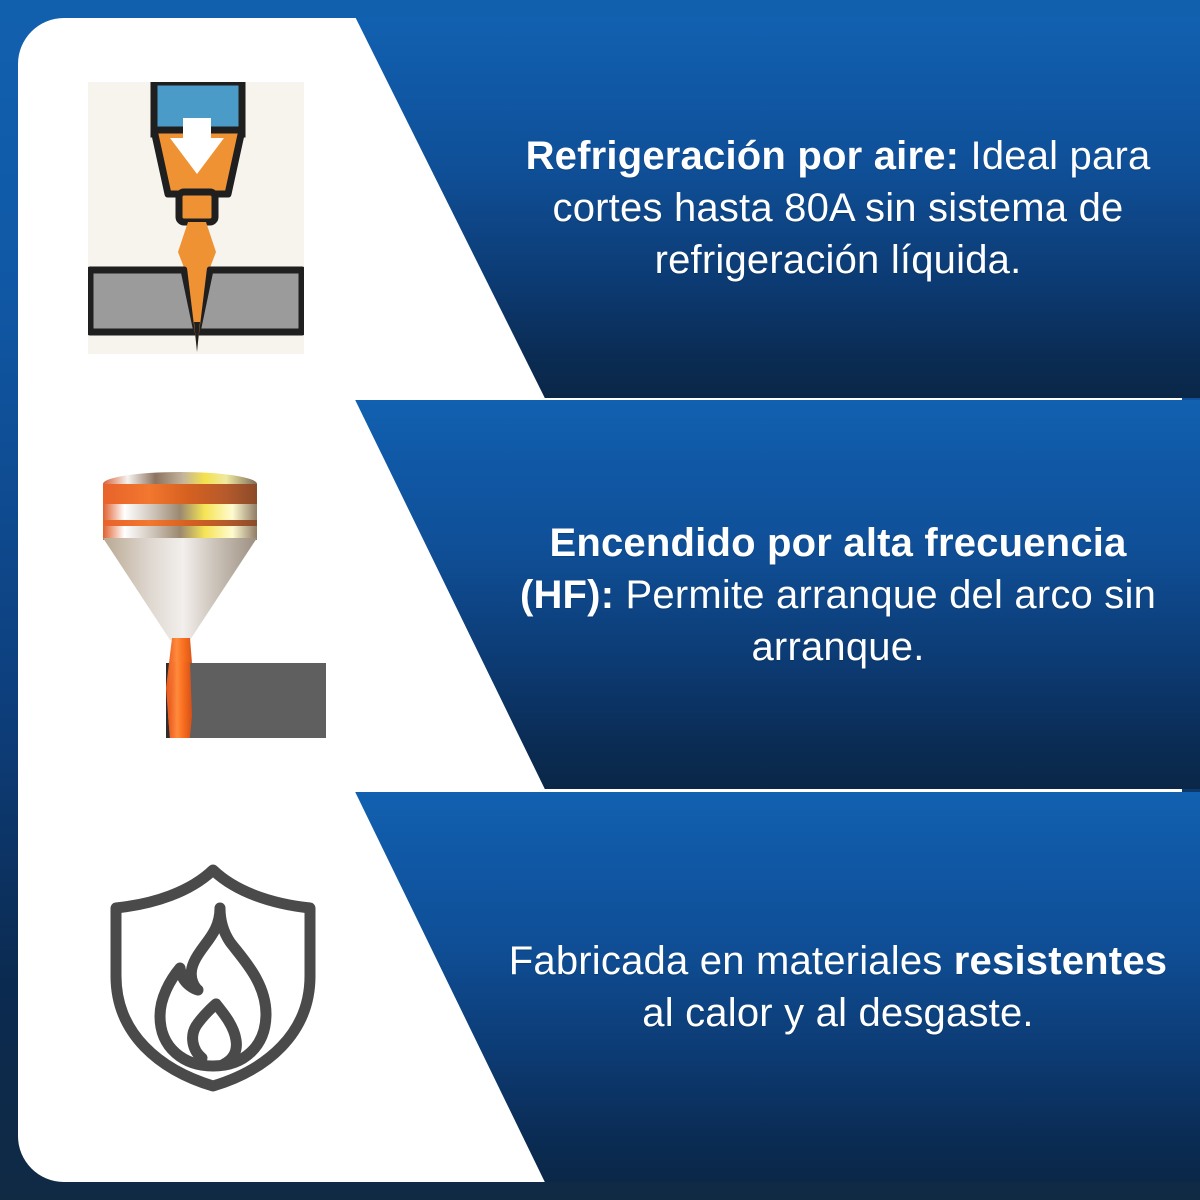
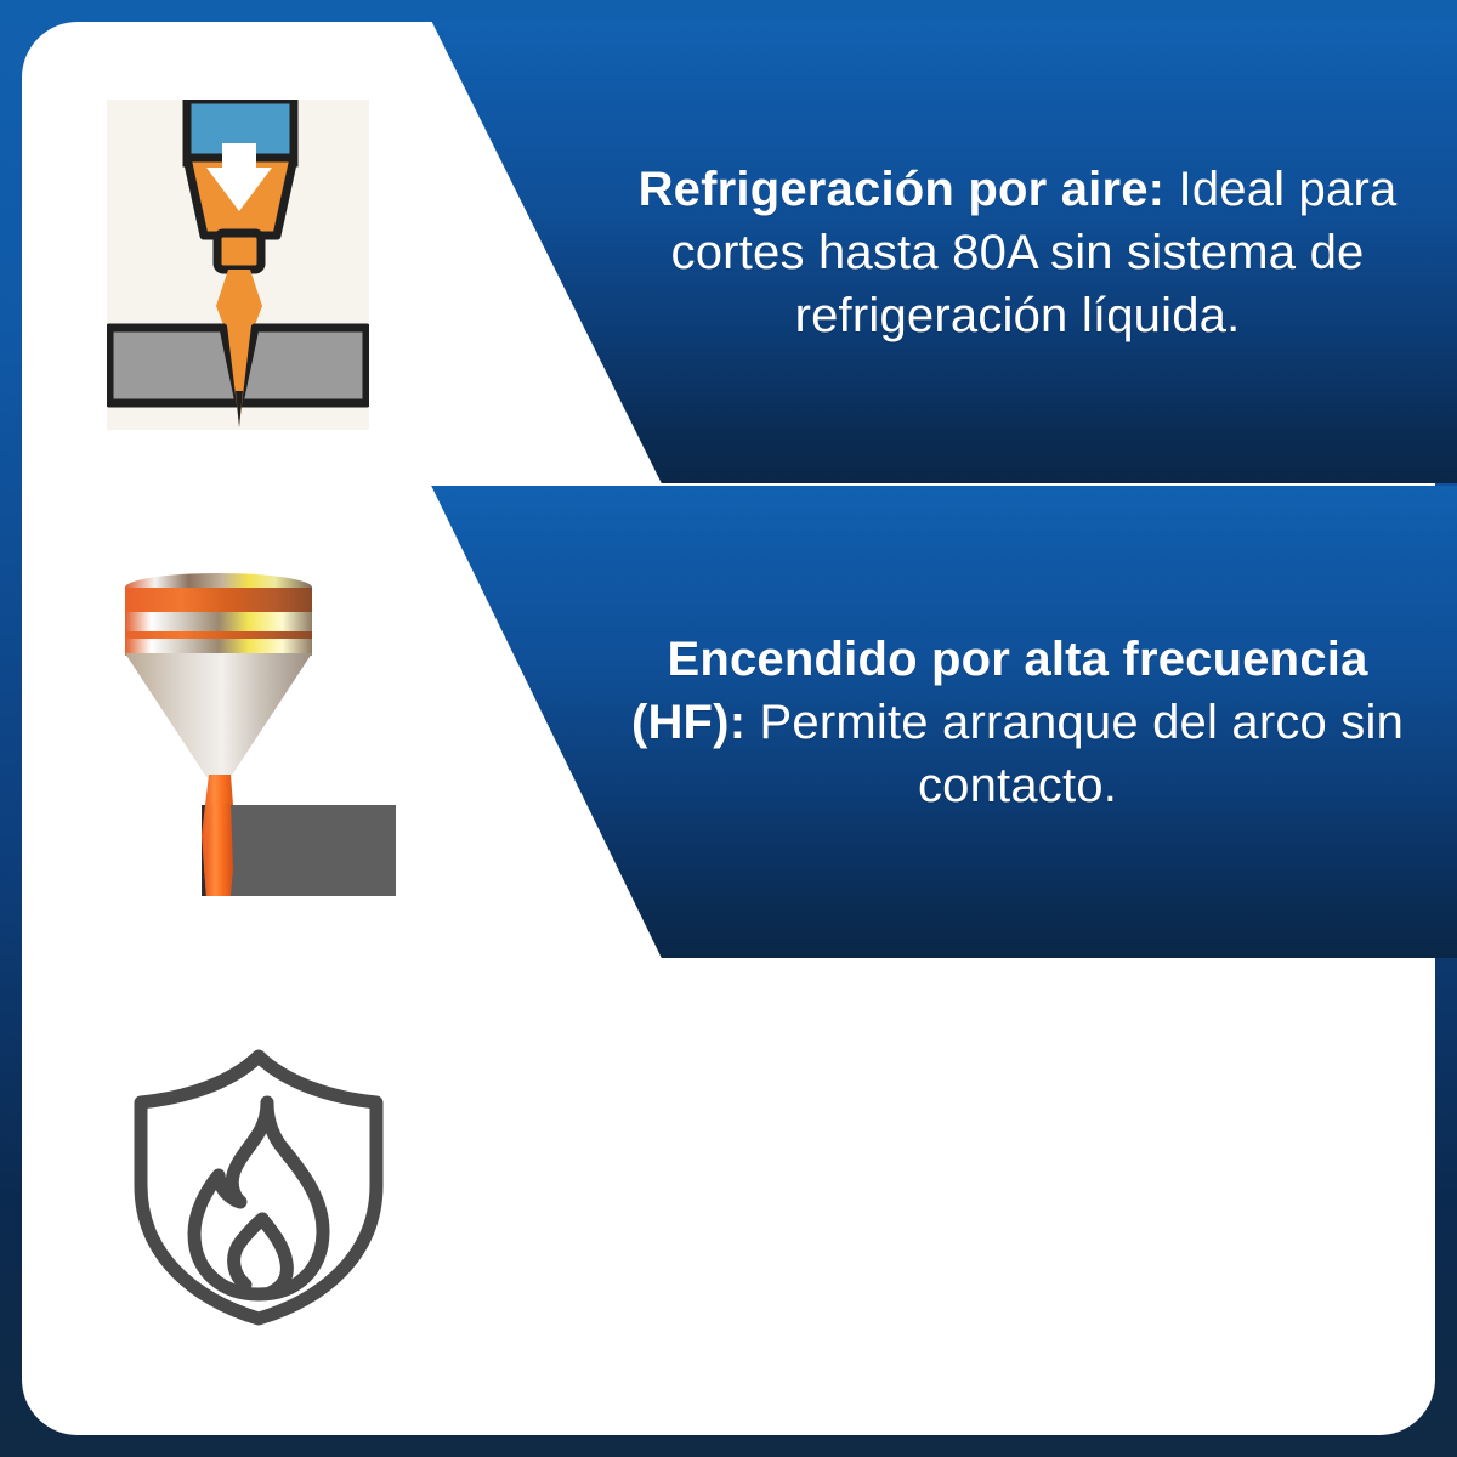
  Refrigeración por aire: Ideal para cortes hasta 80A sin sistema de refrigeración líquida.
- Encendido por alta frecuencia (HF): Permite arranque del arco sin arranque.
+ Encendido por alta frecuencia (HF): Permite arranque del arco sin contacto.
- Fabricada en materiales resistentes al calor y al desgaste.
